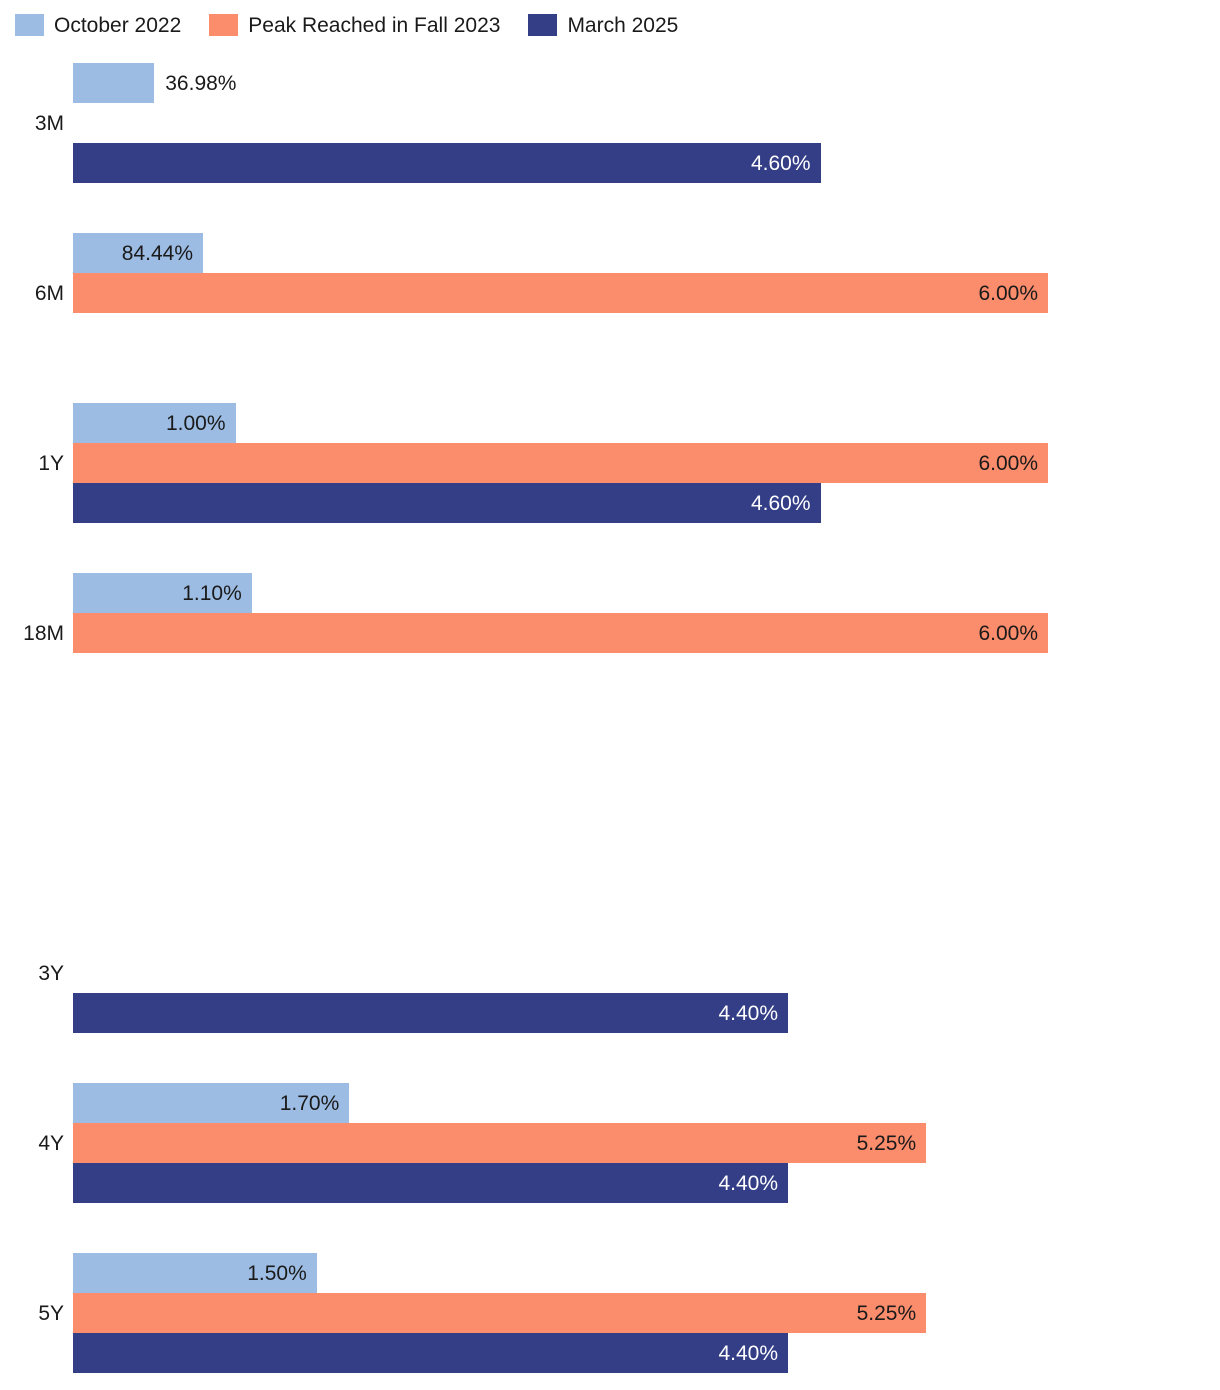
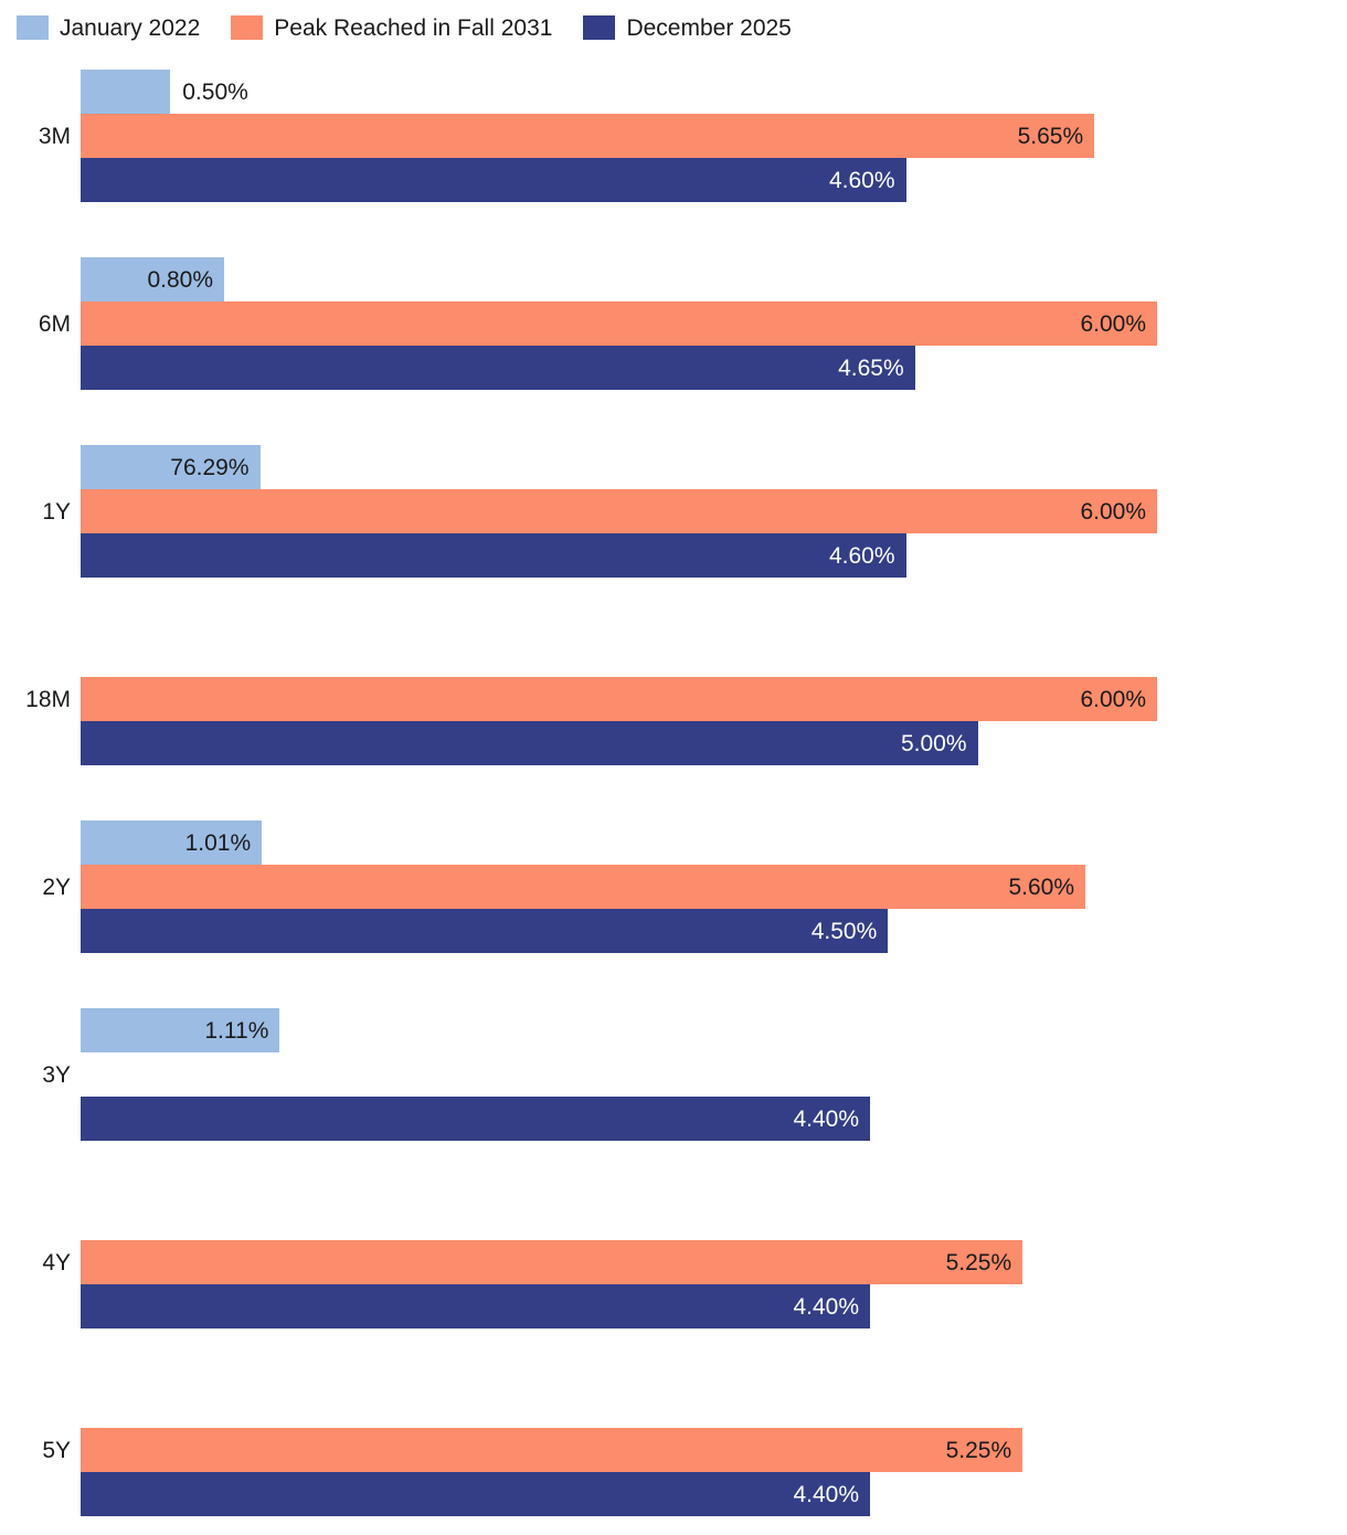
- October 2022
+ January 2022
- Peak Reached in Fall 2023
+ Peak Reached in Fall 2031
- March 2025
+ December 2025
  3M
- 36.98%
+ 0.50%
+ 5.65%
  4.60%
  6M
- 84.44%
+ 0.80%
  6.00%
+ 4.65%
  1Y
- 1.00%
+ 76.29%
  6.00%
  4.60%
  18M
- 1.10%
  6.00%
+ 5.00%
+ 2Y
+ 1.01%
+ 5.60%
+ 4.50%
  3Y
+ 1.11%
  4.40%
  4Y
- 1.70%
  5.25%
  4.40%
  5Y
- 1.50%
  5.25%
  4.40%
